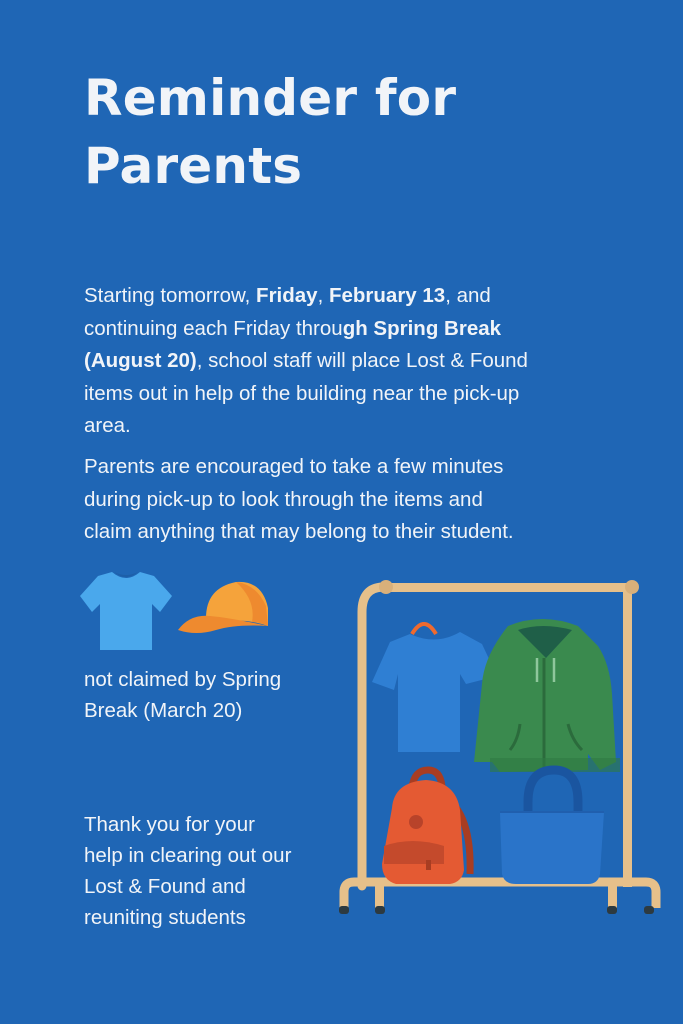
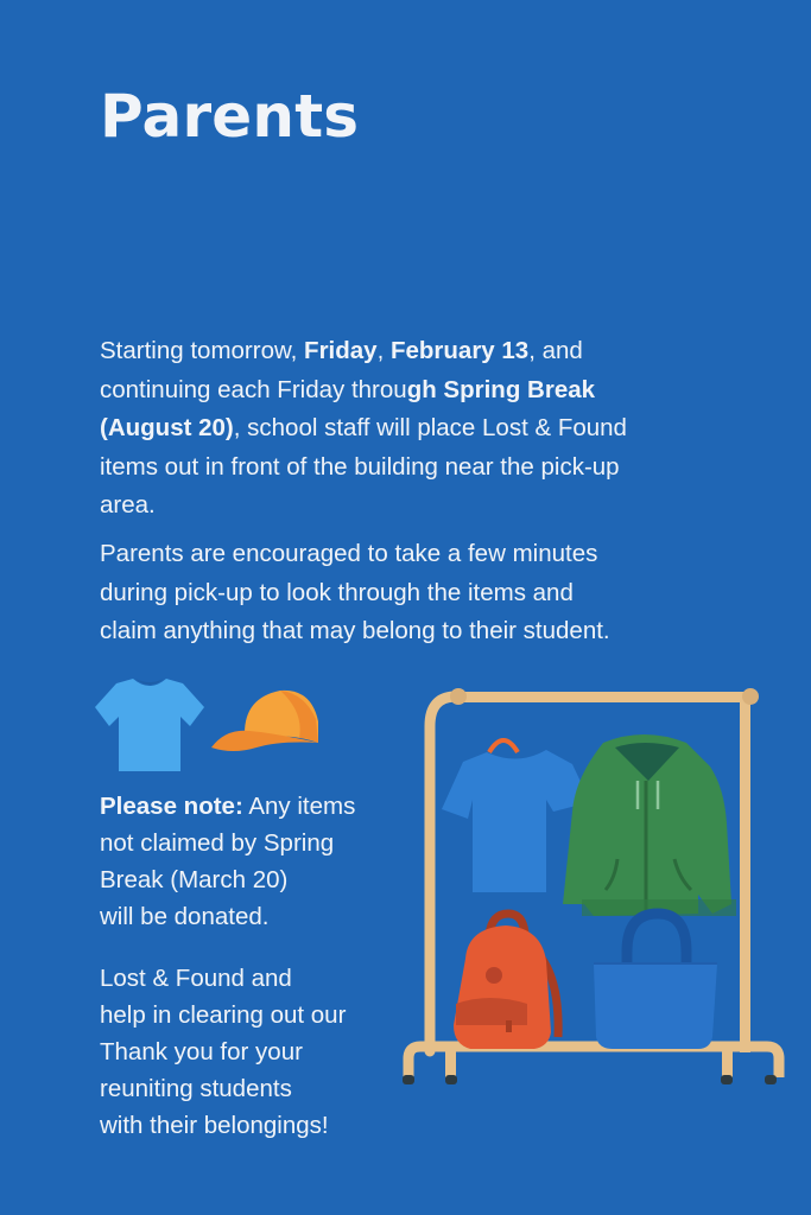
- Reminder for
  Parents
  Starting tomorrow, Friday, February 13, and
  continuing each Friday through Spring Break
  (August 20), school staff will place Lost & Found
- items out in help of the building near the pick-up
+ items out in front of the building near the pick-up
  area.
  Parents are encouraged to take a few minutes
  during pick-up to look through the items and
  claim anything that may belong to their student.
+ Please note: Any items
  not claimed by Spring
  Break (March 20)
+ will be donated.
- Thank you for your
+ Lost & Found and
  help in clearing out our
- Lost & Found and
+ Thank you for your
  reuniting students
+ with their belongings!
